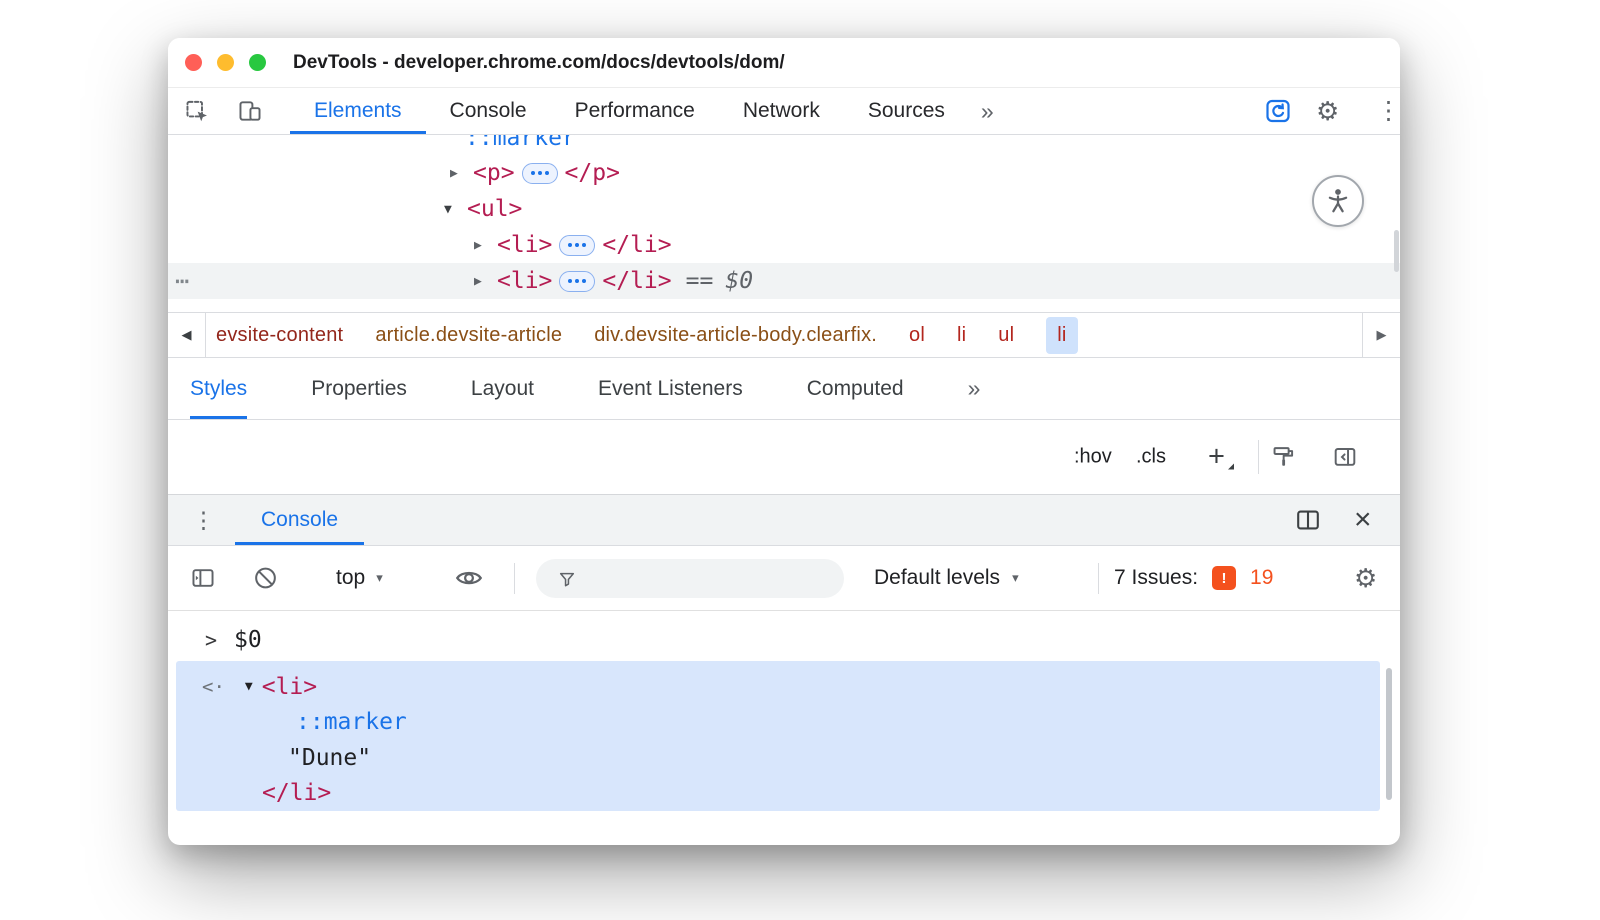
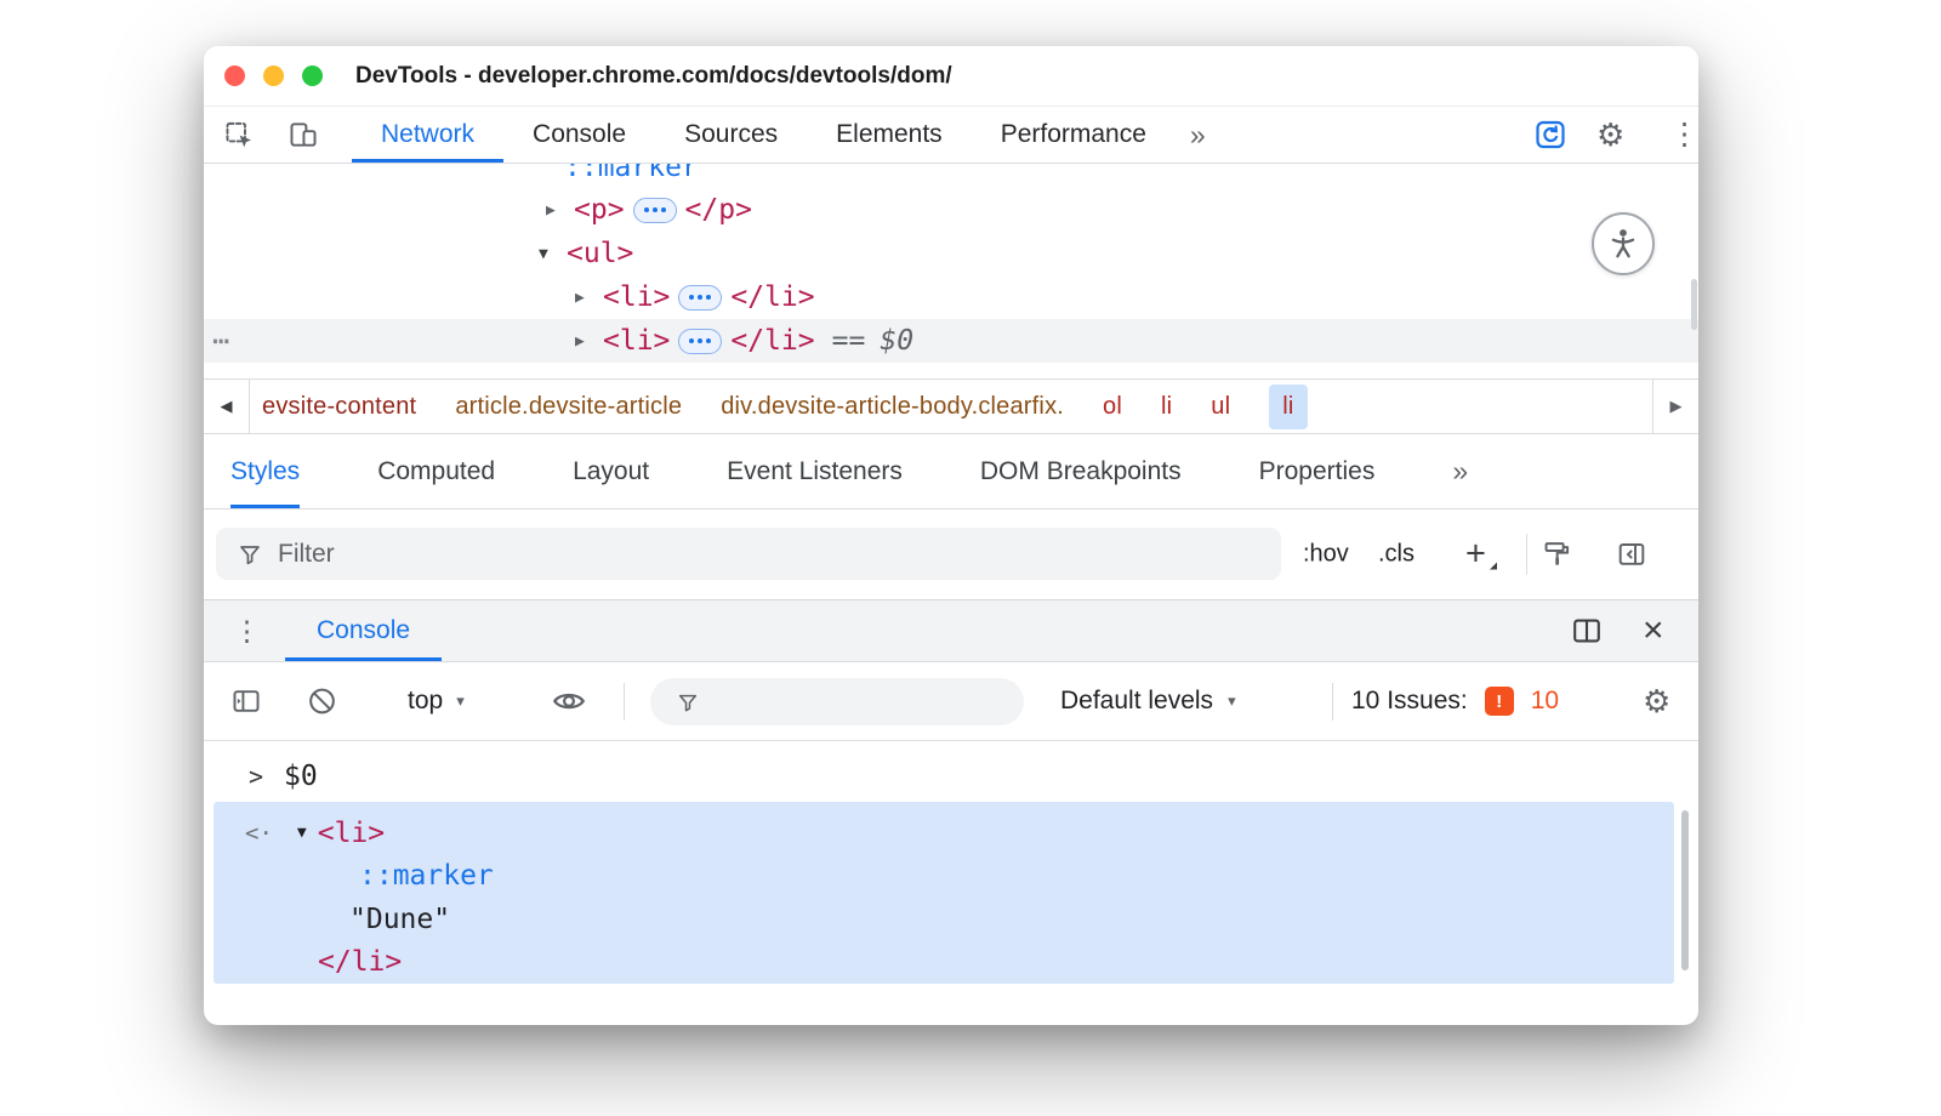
  DevTools - developer.chrome.com/docs/devtools/dom/
- Elements
+ Network
  Console
- Performance
+ Sources
- Network
+ Elements
- Sources
+ Performance
  »
  ⚙
  ⋮
  ::marker
  ▶
  <p>
  </p>
  ▼
  <ul>
  ▶
  <li>
  </li>
  ⋯
  ▶
  <li>
  </li>
  ==
  $0
  ◀
  evsite-content
  article.devsite-article
  div.devsite-article-body.clearfix.
  ol
  li
  ul
  li
  ▶
  Styles
- Properties
+ Computed
  Layout
  Event Listeners
+ DOM Breakpoints
- Computed
+ Properties
  »
+ Filter
  :hov
  .cls
  +
  ⋮
  Console
  ×
  top
  ▾
  Default levels
  ▾
- 7 Issues:
+ 10 Issues:
  !
- 19
+ 10
  ⚙
  >
  $0
  <·
  ▼
  <li>
  ::marker
  "Dune"
  </li>
